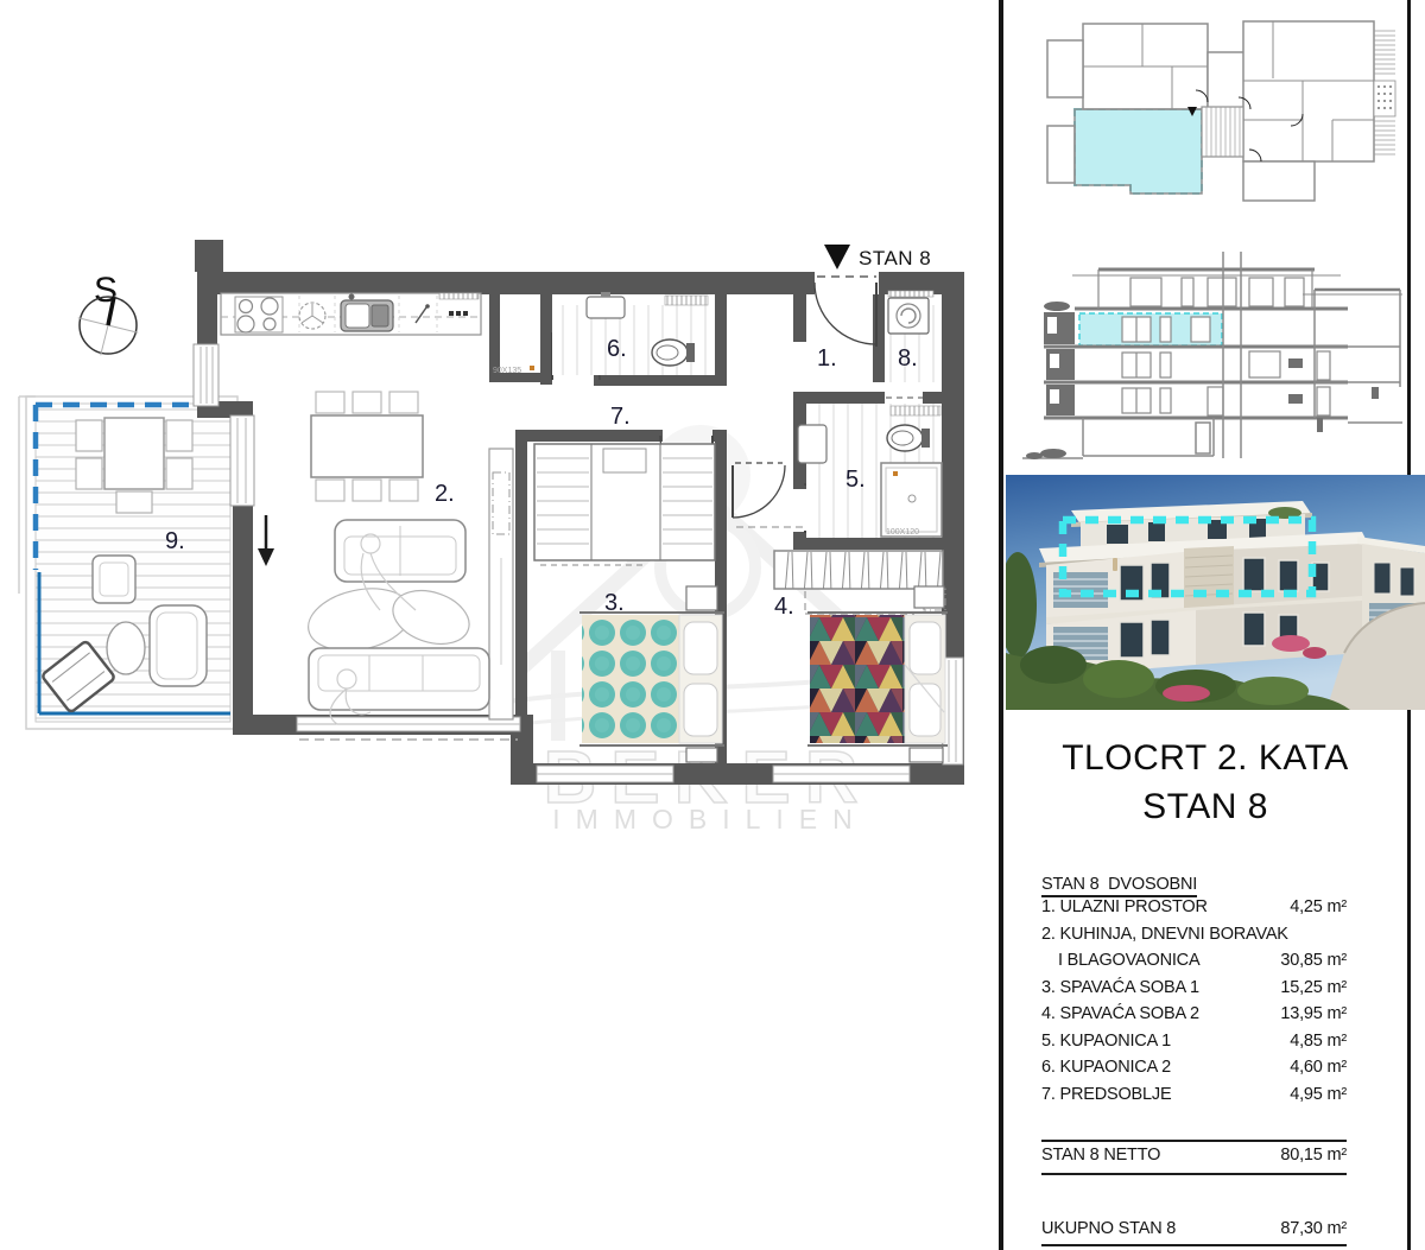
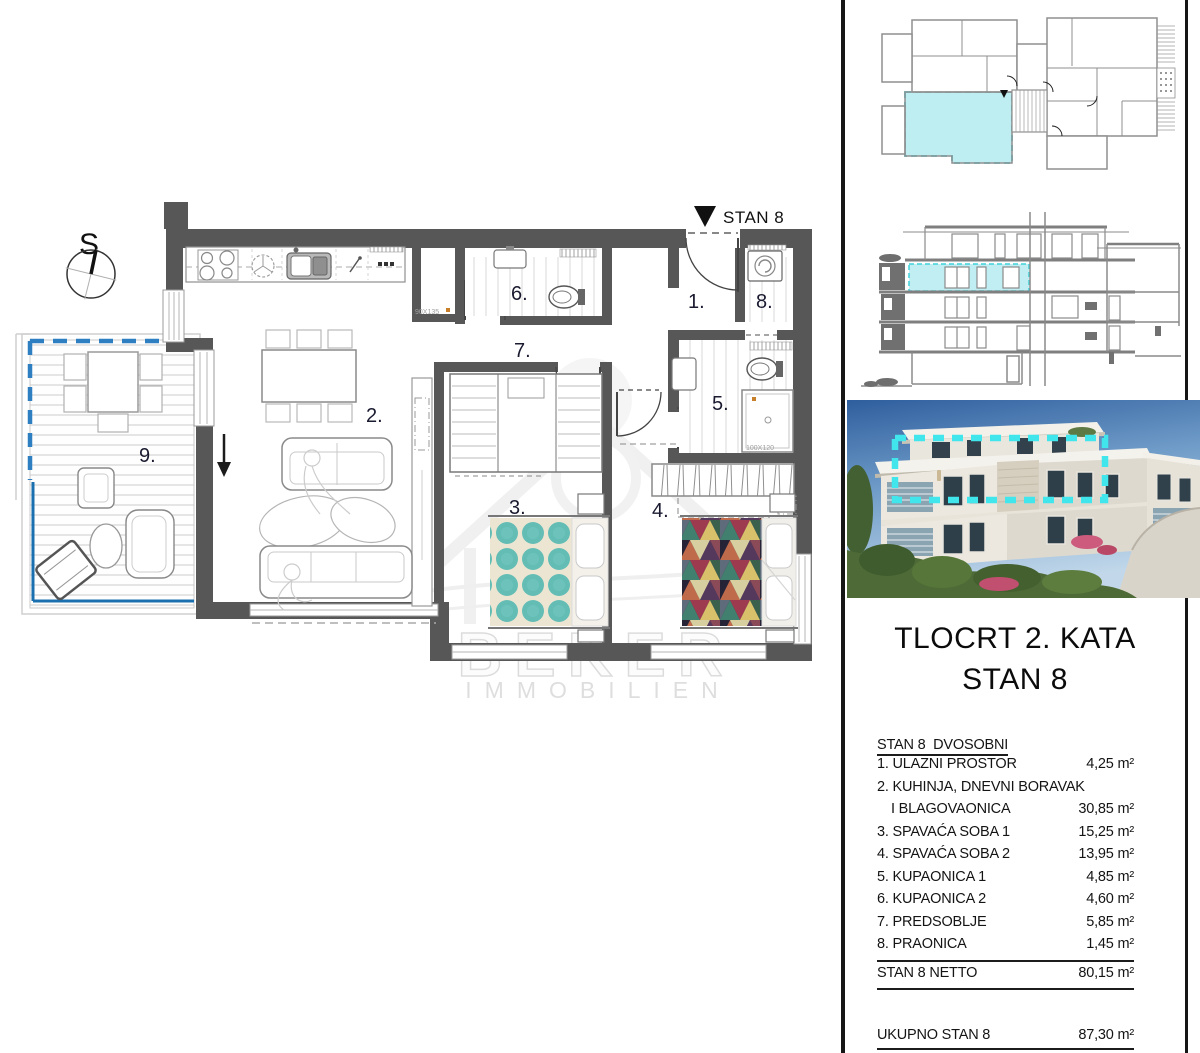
  IMMOBILIEN
  S
  STAN 8
  1.
  2.
  3.
  4.
  5.
  6.
  7.
  8.
  9.
  TLOCRT 2. KATA
  STAN 8
  STAN 8 DVOSOBNI
  1. ULAZNI PROSTOR
  4,25 m²
  2. KUHINJA, DNEVNI BORAVAK
  I BLAGOVAONICA
  30,85 m²
  3. SPAVAĆA SOBA 1
  15,25 m²
  4. SPAVAĆA SOBA 2
  13,95 m²
  5. KUPAONICA 1
  4,85 m²
  6. KUPAONICA 2
  4,60 m²
  7. PREDSOBLJE
- 4,95 m²
+ 5,85 m²
+ 8. PRAONICA
+ 1,45 m²
  STAN 8 NETTO
  80,15 m²
  UKUPNO STAN 8
  87,30 m²
